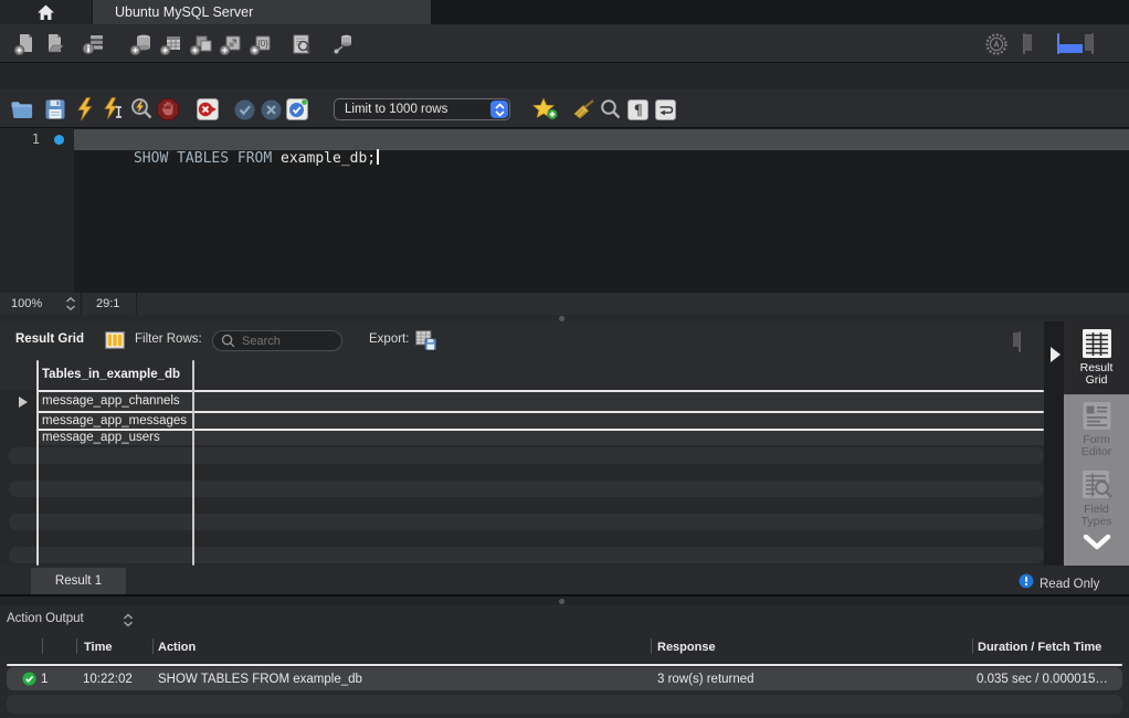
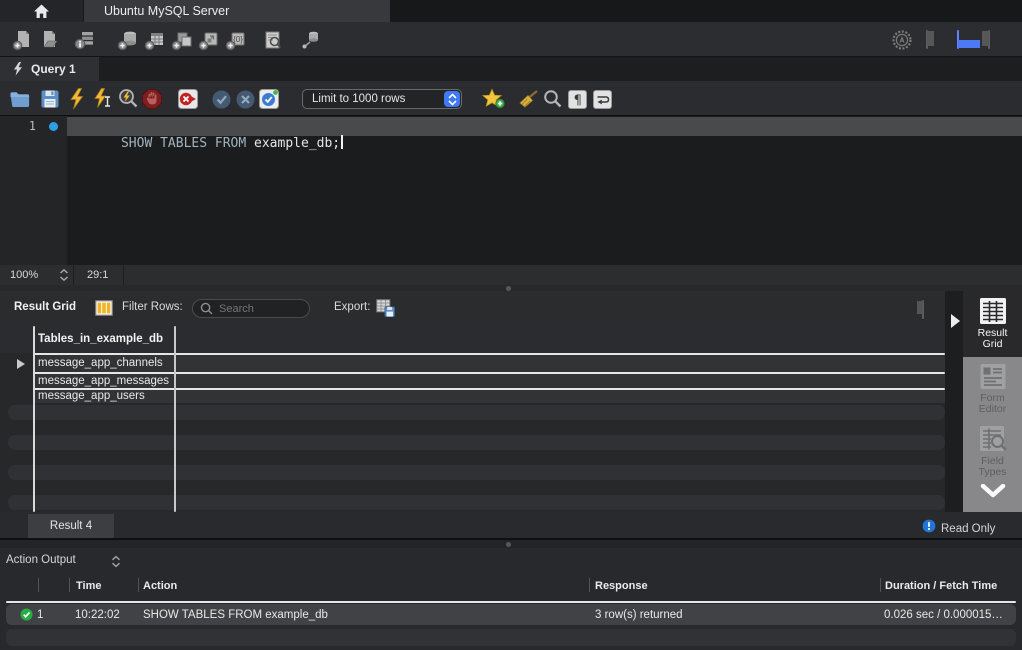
  Ubuntu MySQL Server
  {0}
+ Query 1
  Limit to 1000 rows
  ¶
  1
  SHOW TABLES FROM example_db;
  100%
  29:1
  Result Grid
  Filter Rows:
  Search
  Export:
  Tables_in_example_db
  message_app_channels
  message_app_messages
  message_app_users
- Result 1
+ Result 4
  Read Only
  Action Output
  Time
  Action
  Response
  Duration / Fetch Time
  1
  10:22:02
  SHOW TABLES FROM example_db
  3 row(s) returned
- 0.035 sec / 0.000015…
+ 0.026 sec / 0.000015…
  Result Grid
  Form Editor
  Field Types
